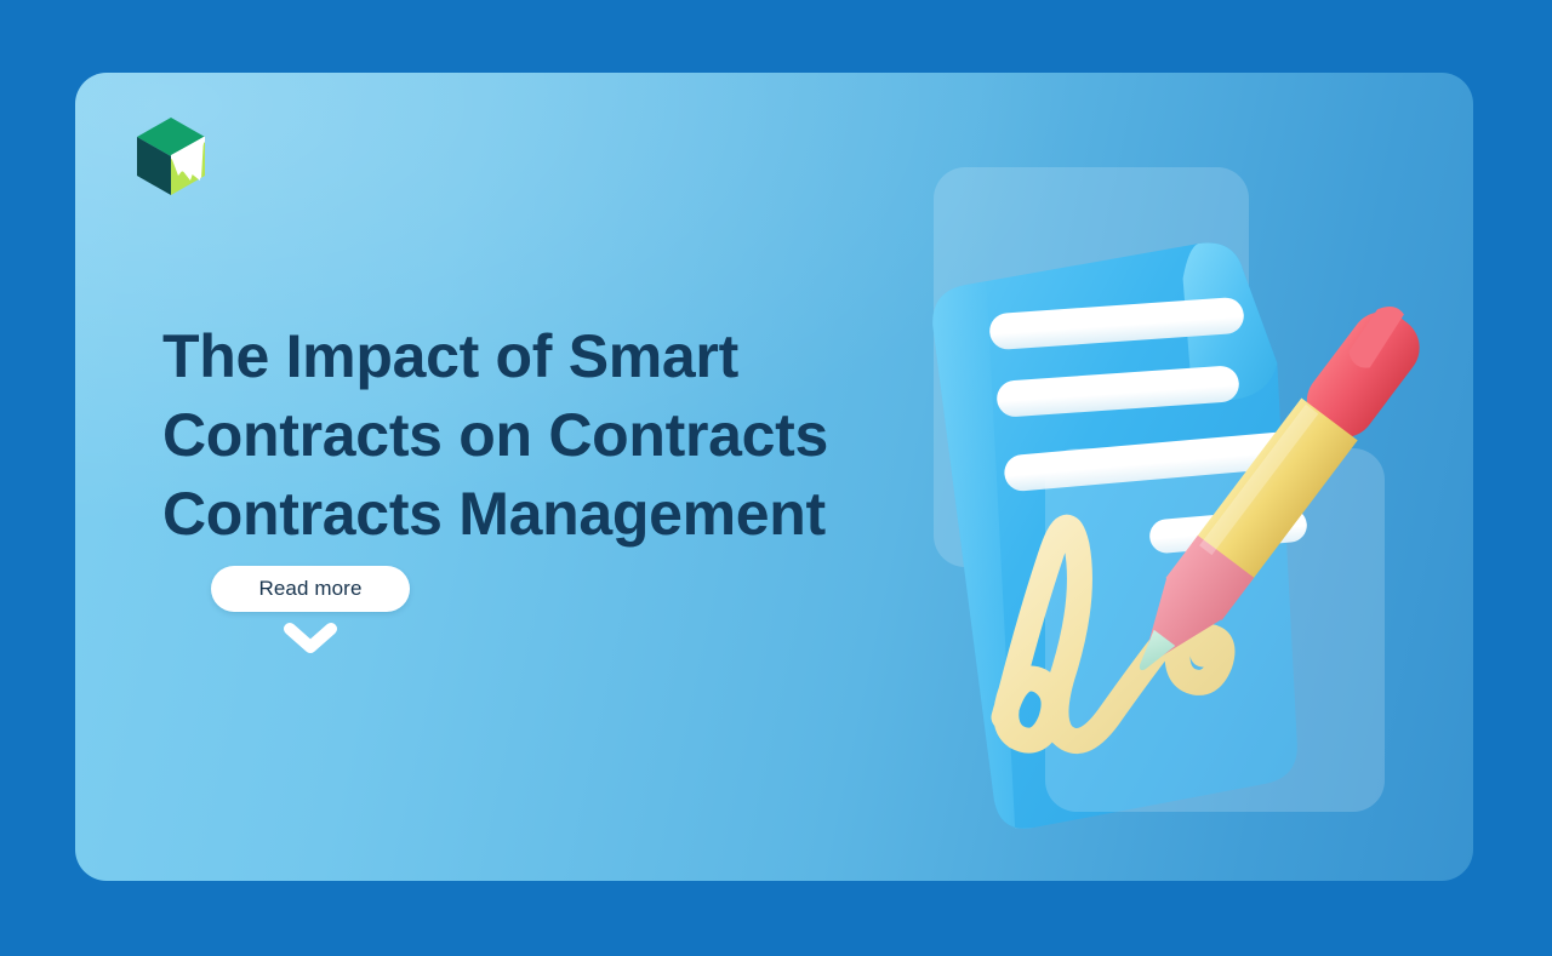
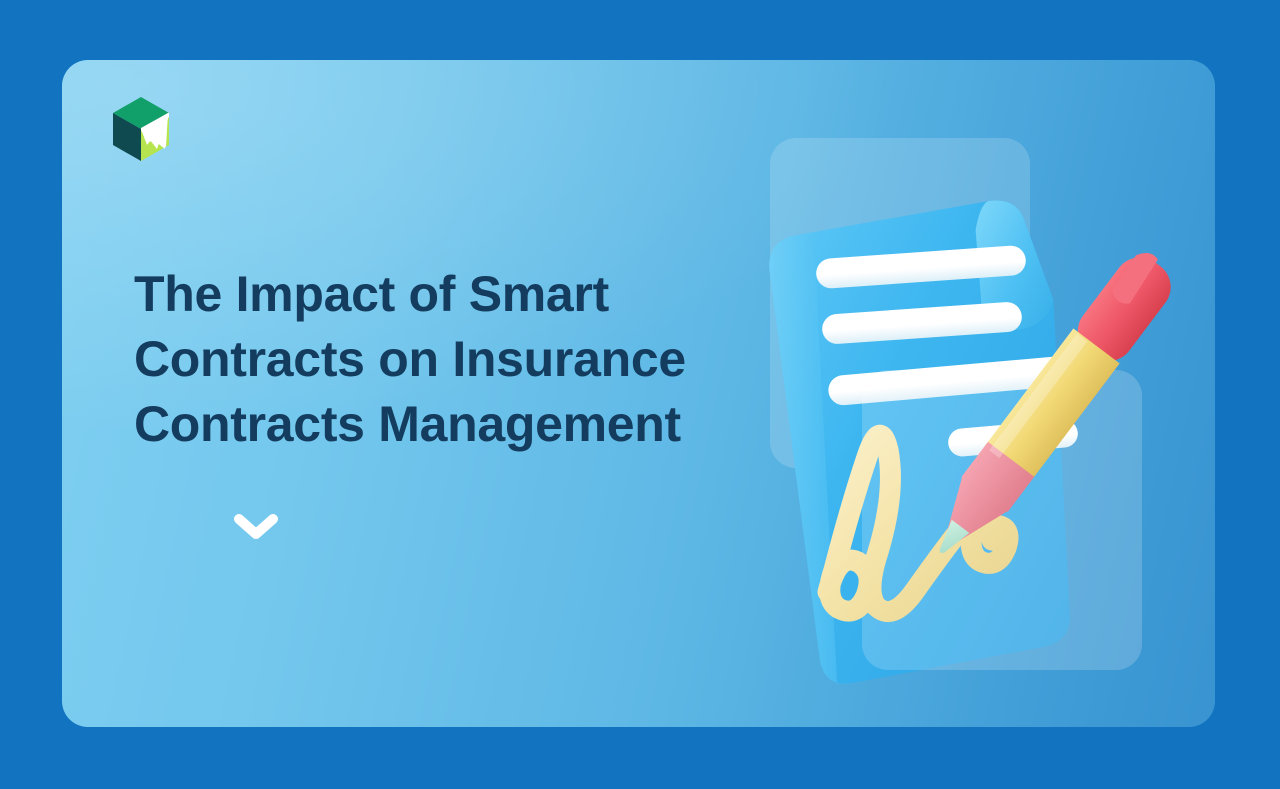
- The Impact of Smart Contracts on Contracts Contracts Management
+ The Impact of Smart Contracts on Insurance Contracts Management
- Read more
